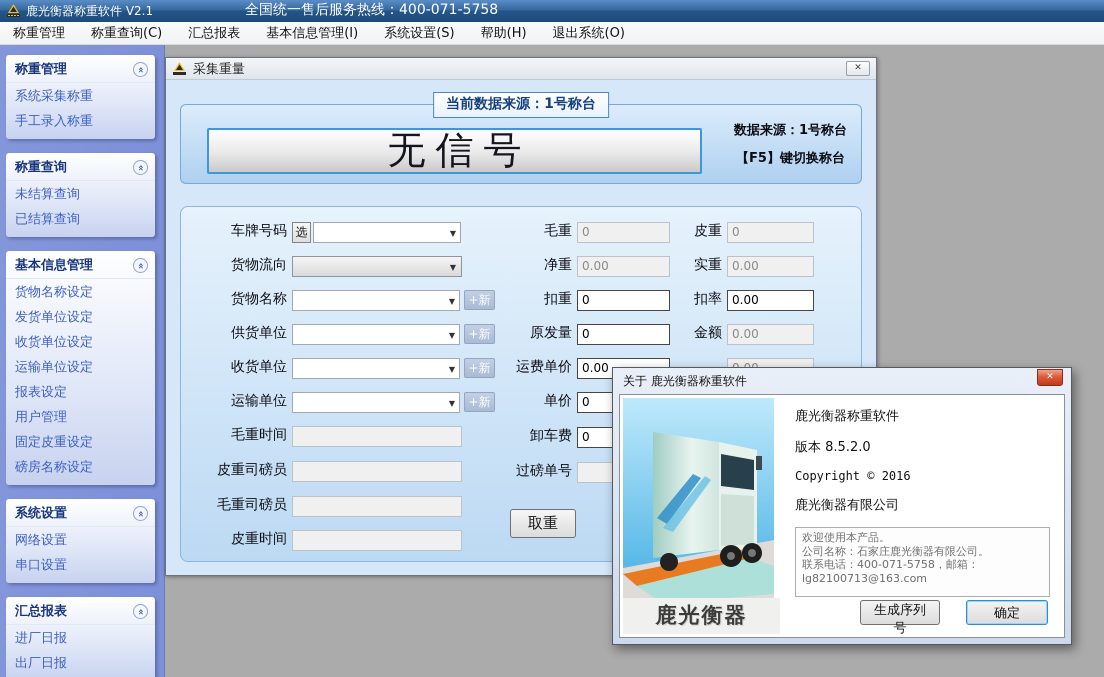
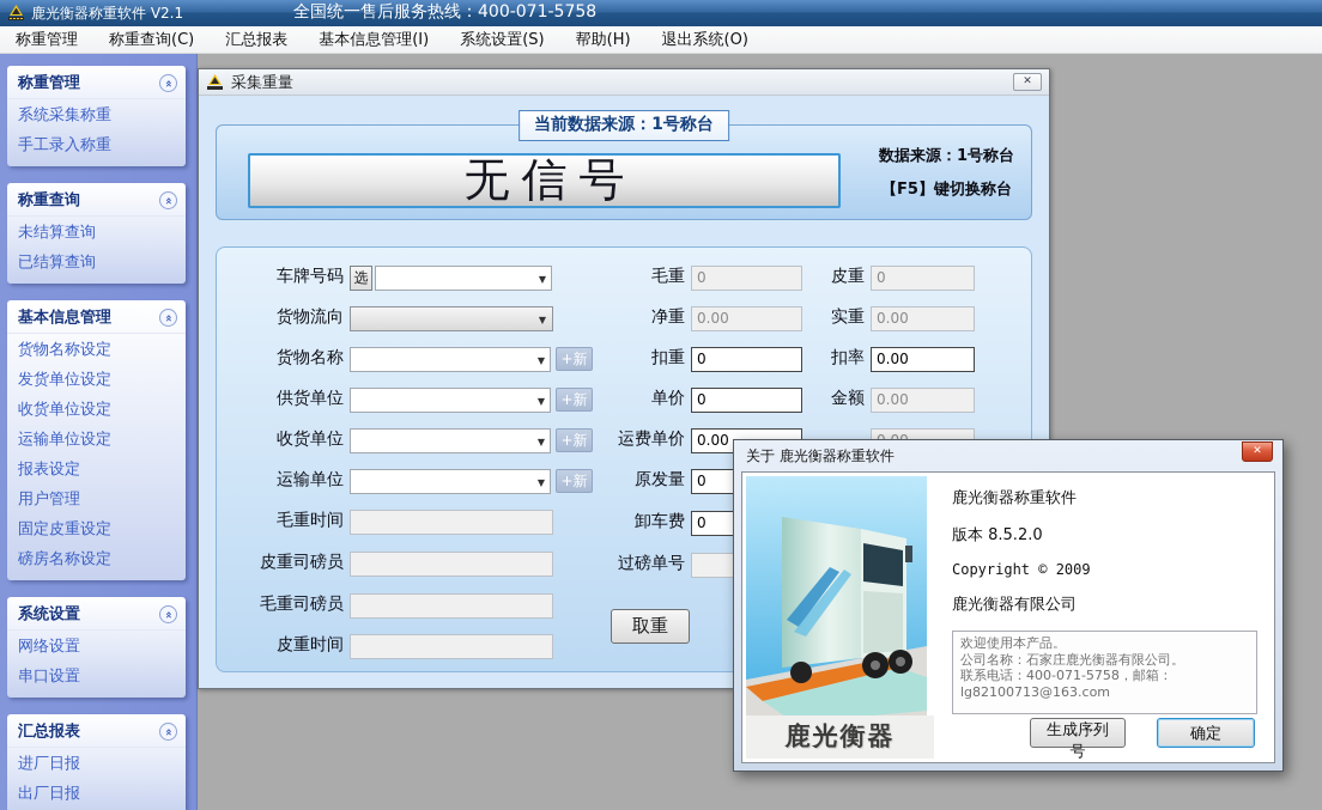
  鹿光衡器称重软件 V2.1
  全国统一售后服务热线：400-071-5758
  称重管理
  称重查询(C)
  汇总报表
  基本信息管理(I)
  系统设置(S)
  帮助(H)
  退出系统(O)
  称重管理
  系统采集称重
  手工录入称重
  称重查询
  未结算查询
  已结算查询
  基本信息管理
  货物名称设定
  发货单位设定
  收货单位设定
  运输单位设定
  报表设定
  用户管理
  固定皮重设定
  磅房名称设定
  系统设置
  网络设置
  串口设置
  汇总报表
  进厂日报
  出厂日报
  采集重量
  ✕
  当前数据来源：1号称台
  无信号
  数据来源：1号称台
  【F5】键切换称台
  车牌号码
  选
  ▼
  货物流向
  ▼
  货物名称
  ▼
  +新
  供货单位
  ▼
  +新
  收货单位
  ▼
  +新
  运输单位
  ▼
  +新
  毛重时间
  皮重司磅员
  毛重司磅员
  皮重时间
  毛重
  0
  净重
  0.00
  扣重
  0
- 原发量
+ 单价
  0
  运费单价
  0.00
- 单价
+ 原发量
  0
  卸车费
  0
  过磅单号
  取重
  皮重
  0
  实重
  0.00
  扣率
  0.00
  金额
  0.00
  关于 鹿光衡器称重软件
  ✕
  鹿光衡器
  鹿光衡器称重软件
  版本 8.5.2.0
- Copyright © 2016
+ Copyright © 2009
  鹿光衡器有限公司
  欢迎使用本产品。
  公司名称：石家庄鹿光衡器有限公司。
  联系电话：400-071-5758，邮箱：
  lg82100713@163.com
  生成序列号
  确定
